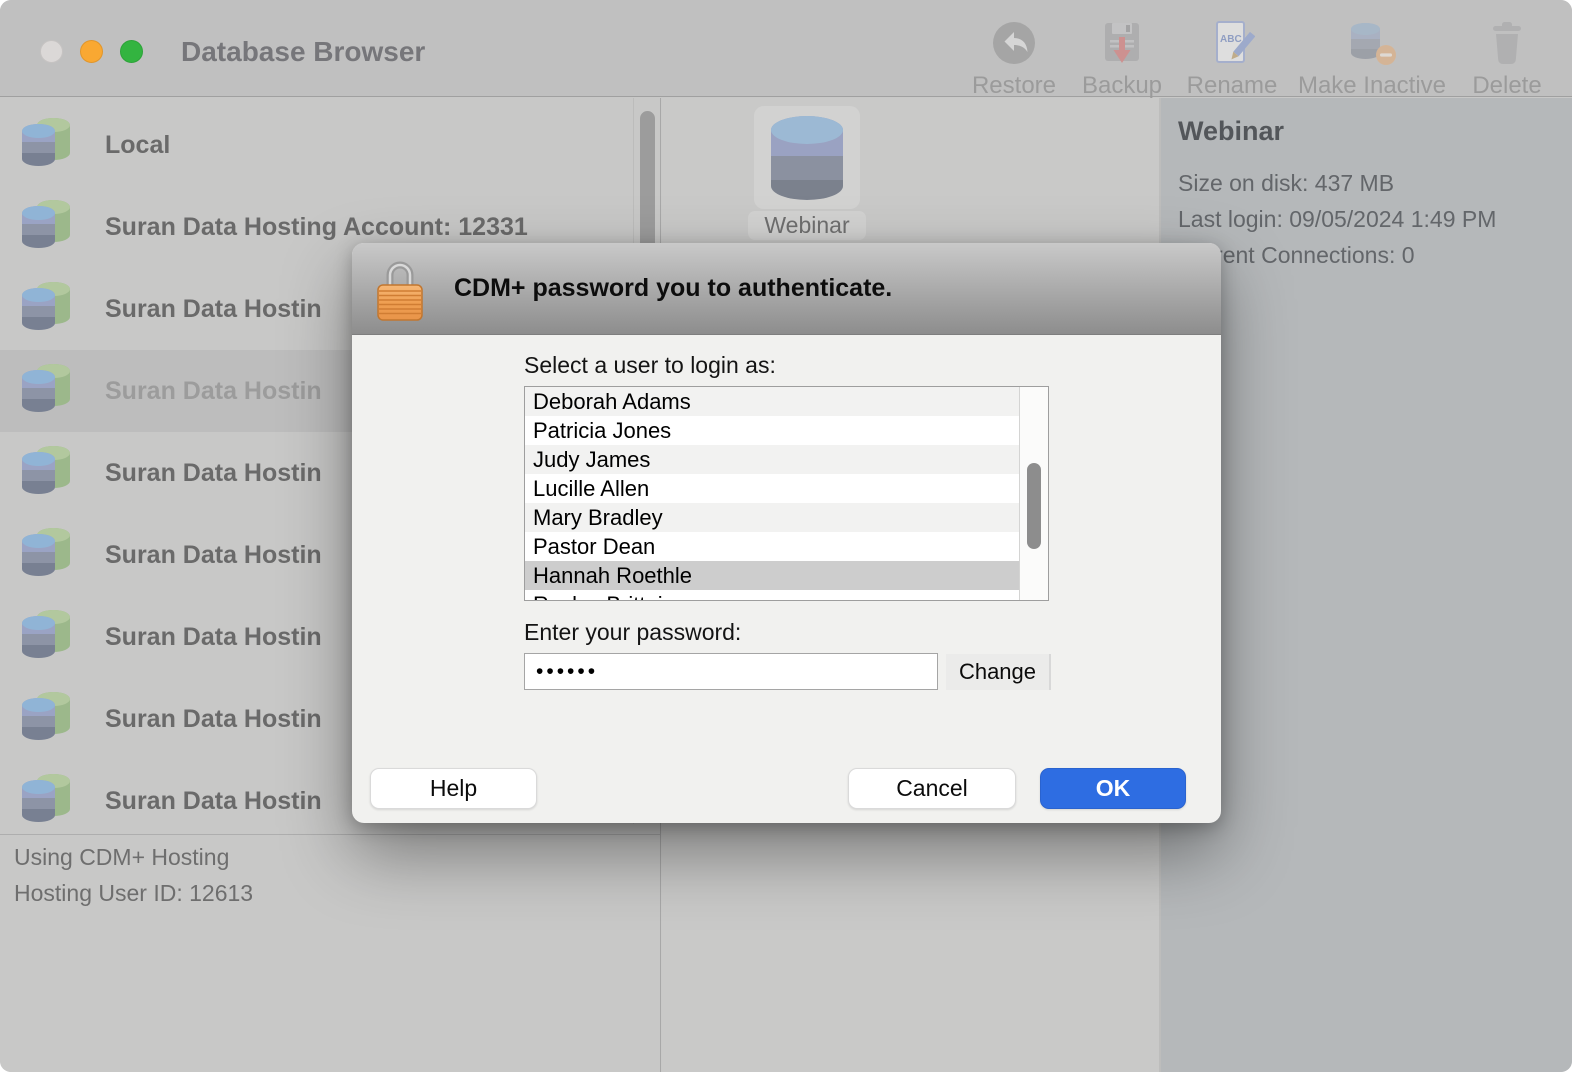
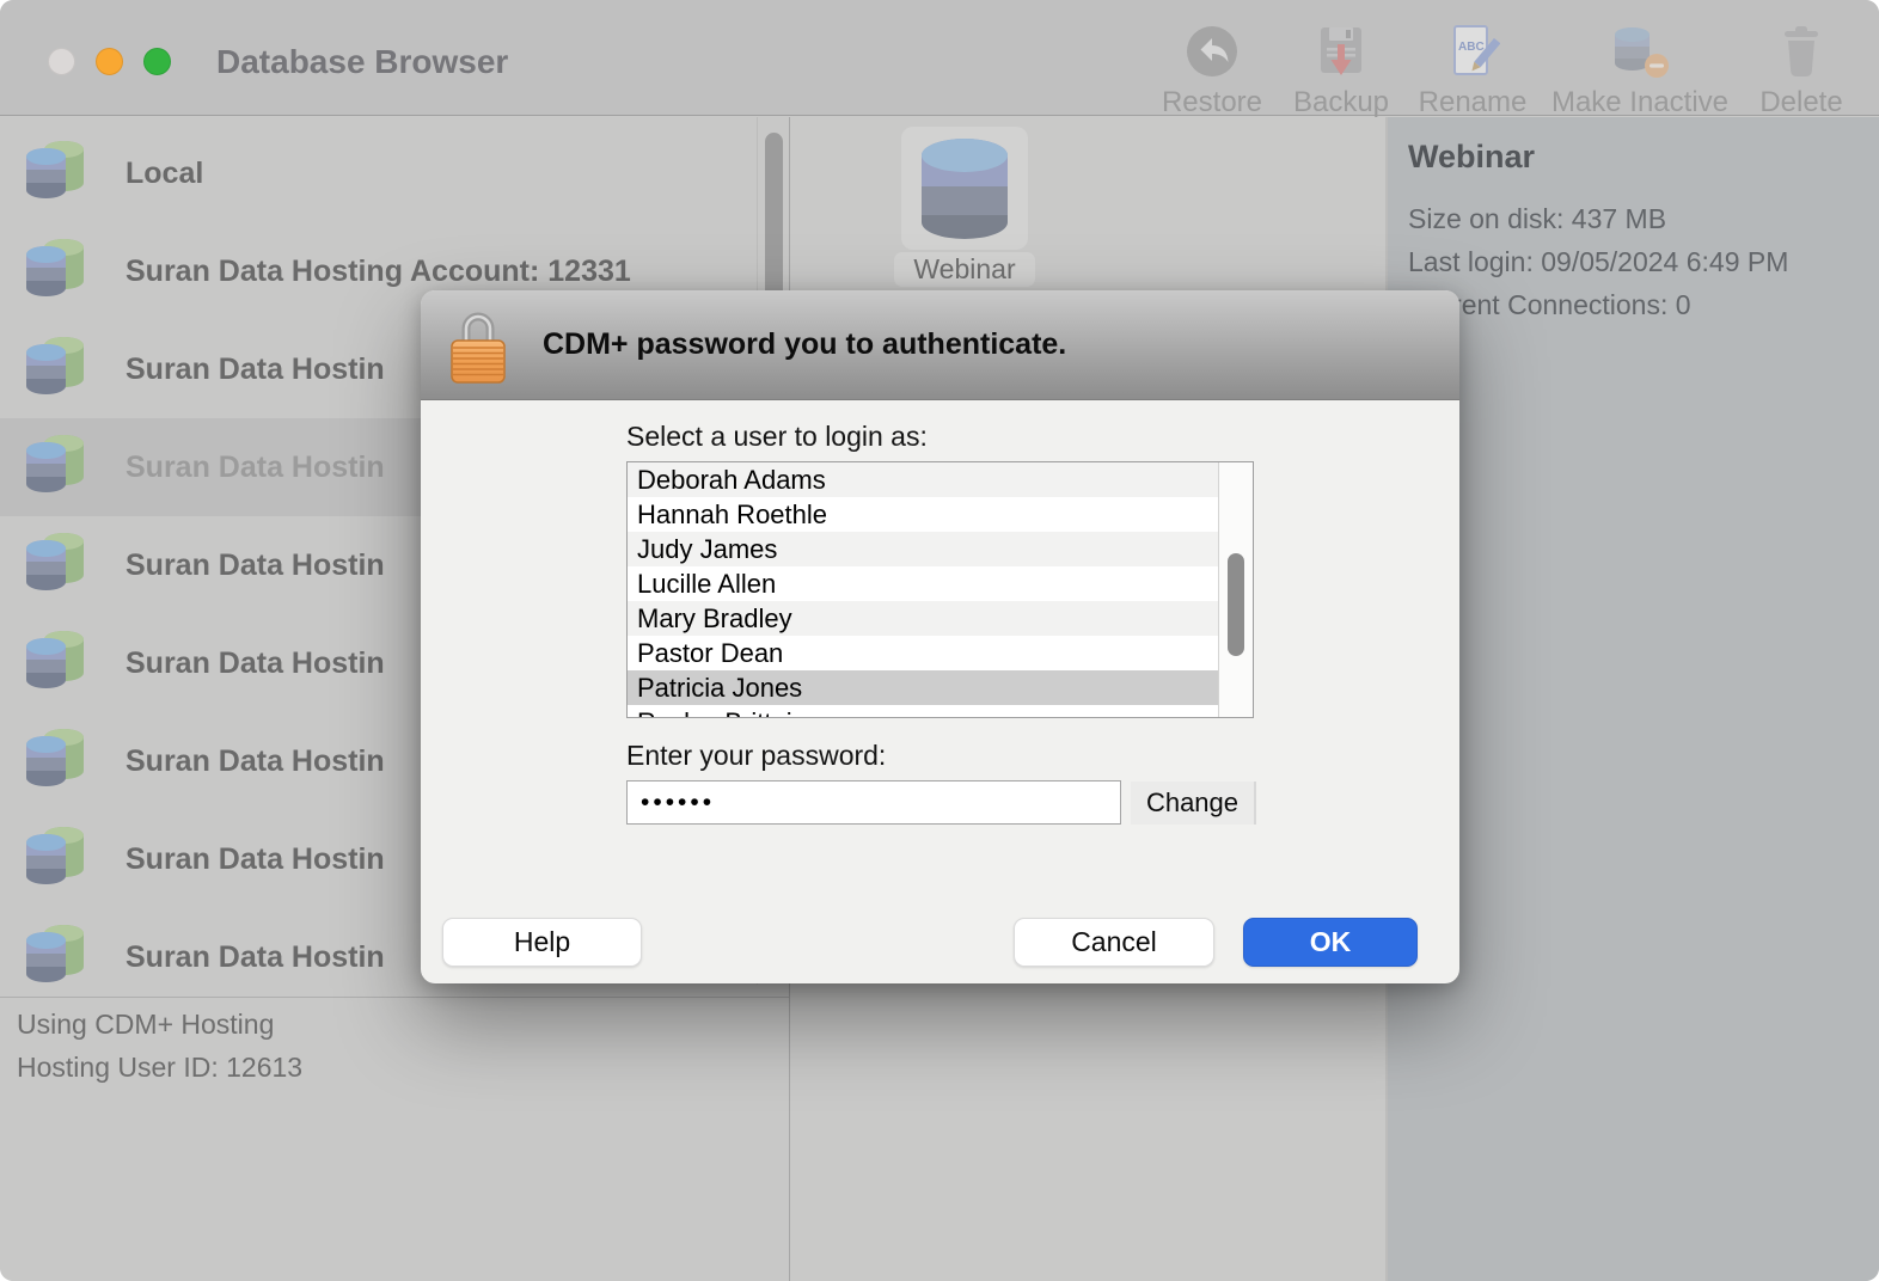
  Database Browser
  Restore
  Backup
  ABC
  Rename
  Make Inactive
  Delete
  Local
  Suran Data Hosting Account: 12331
  Suran Data Hostin
  Suran Data Hostin
  Suran Data Hostin
  Suran Data Hostin
  Suran Data Hostin
  Suran Data Hostin
  Suran Data Hostin
  Using CDM+ Hosting
  Hosting User ID: 12613
  Webinar
  Webinar
  Size on disk: 437 MB
- Last login: 09/05/2024 1:49 PM
+ Last login: 09/05/2024 6:49 PM
  ent Connections: 0
  CDM+ password you to authenticate.
  Select a user to login as:
  Deborah Adams
- Patricia Jones
+ Hannah Roethle
  Judy James
  Lucille Allen
  Mary Bradley
  Pastor Dean
- Hannah Roethle
+ Patricia Jones
  Enter your password:
  ••••••
  Change
  Help
  Cancel
  OK
